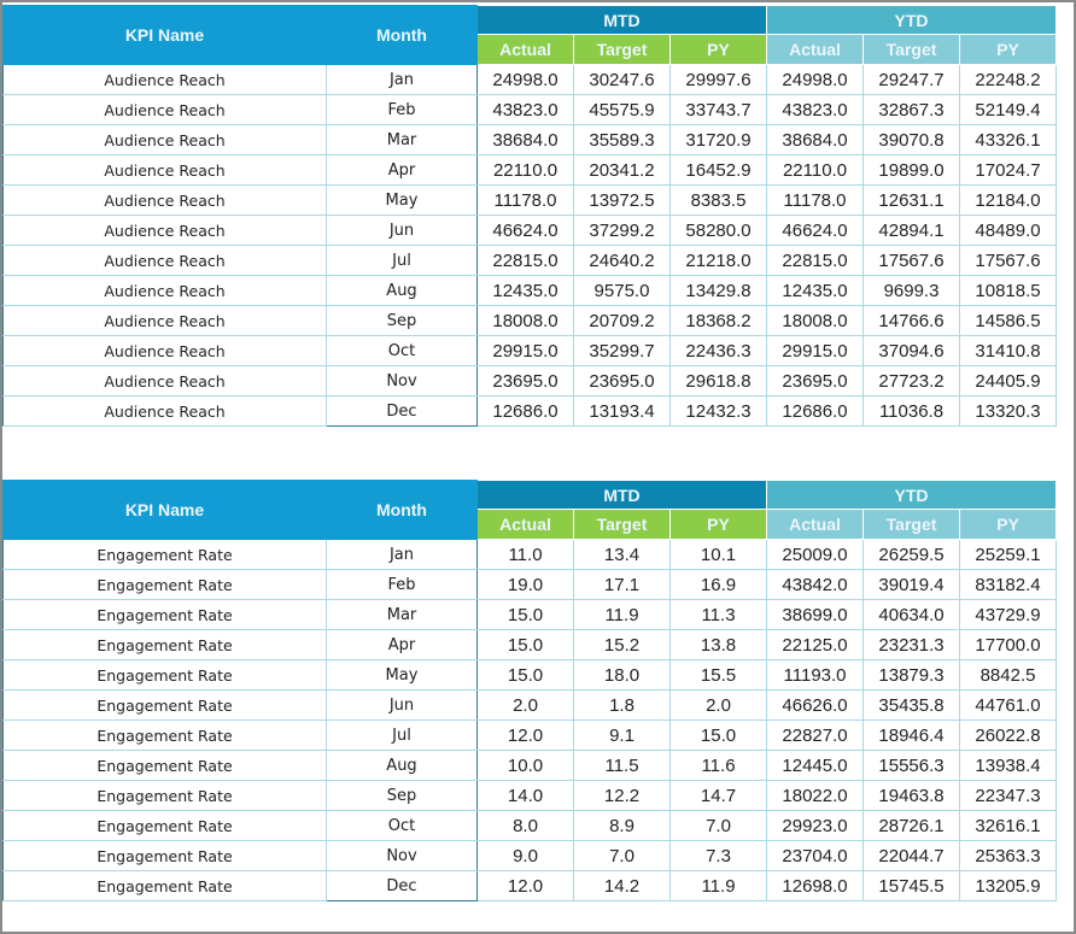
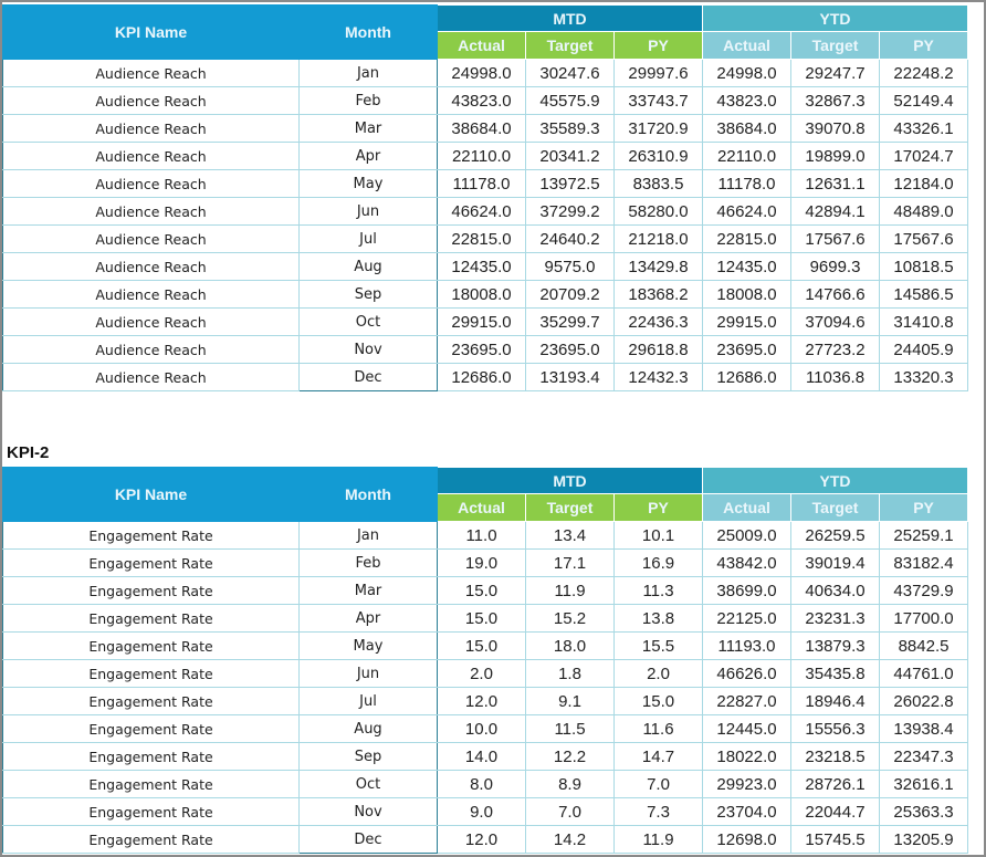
  KPI Name	Month	MTD	YTD
  Actual	Target	PY	Actual	Target	PY
  Audience Reach	Jan	24998.0	30247.6	29997.6	24998.0	29247.7	22248.2
  Audience Reach	Feb	43823.0	45575.9	33743.7	43823.0	32867.3	52149.4
  Audience Reach	Mar	38684.0	35589.3	31720.9	38684.0	39070.8	43326.1
- Audience Reach	Apr	22110.0	20341.2	16452.9	22110.0	19899.0	17024.7
+ Audience Reach	Apr	22110.0	20341.2	26310.9	22110.0	19899.0	17024.7
  Audience Reach	May	11178.0	13972.5	8383.5	11178.0	12631.1	12184.0
  Audience Reach	Jun	46624.0	37299.2	58280.0	46624.0	42894.1	48489.0
  Audience Reach	Jul	22815.0	24640.2	21218.0	22815.0	17567.6	17567.6
  Audience Reach	Aug	12435.0	9575.0	13429.8	12435.0	9699.3	10818.5
  Audience Reach	Sep	18008.0	20709.2	18368.2	18008.0	14766.6	14586.5
  Audience Reach	Oct	29915.0	35299.7	22436.3	29915.0	37094.6	31410.8
  Audience Reach	Nov	23695.0	23695.0	29618.8	23695.0	27723.2	24405.9
  Audience Reach	Dec	12686.0	13193.4	12432.3	12686.0	11036.8	13320.3
+ KPI-2
  KPI Name	Month	MTD	YTD
  Actual	Target	PY	Actual	Target	PY
  Engagement Rate	Jan	11.0	13.4	10.1	25009.0	26259.5	25259.1
  Engagement Rate	Feb	19.0	17.1	16.9	43842.0	39019.4	83182.4
  Engagement Rate	Mar	15.0	11.9	11.3	38699.0	40634.0	43729.9
  Engagement Rate	Apr	15.0	15.2	13.8	22125.0	23231.3	17700.0
  Engagement Rate	May	15.0	18.0	15.5	11193.0	13879.3	8842.5
  Engagement Rate	Jun	2.0	1.8	2.0	46626.0	35435.8	44761.0
  Engagement Rate	Jul	12.0	9.1	15.0	22827.0	18946.4	26022.8
  Engagement Rate	Aug	10.0	11.5	11.6	12445.0	15556.3	13938.4
- Engagement Rate	Sep	14.0	12.2	14.7	18022.0	19463.8	22347.3
+ Engagement Rate	Sep	14.0	12.2	14.7	18022.0	23218.5	22347.3
  Engagement Rate	Oct	8.0	8.9	7.0	29923.0	28726.1	32616.1
  Engagement Rate	Nov	9.0	7.0	7.3	23704.0	22044.7	25363.3
  Engagement Rate	Dec	12.0	14.2	11.9	12698.0	15745.5	13205.9
